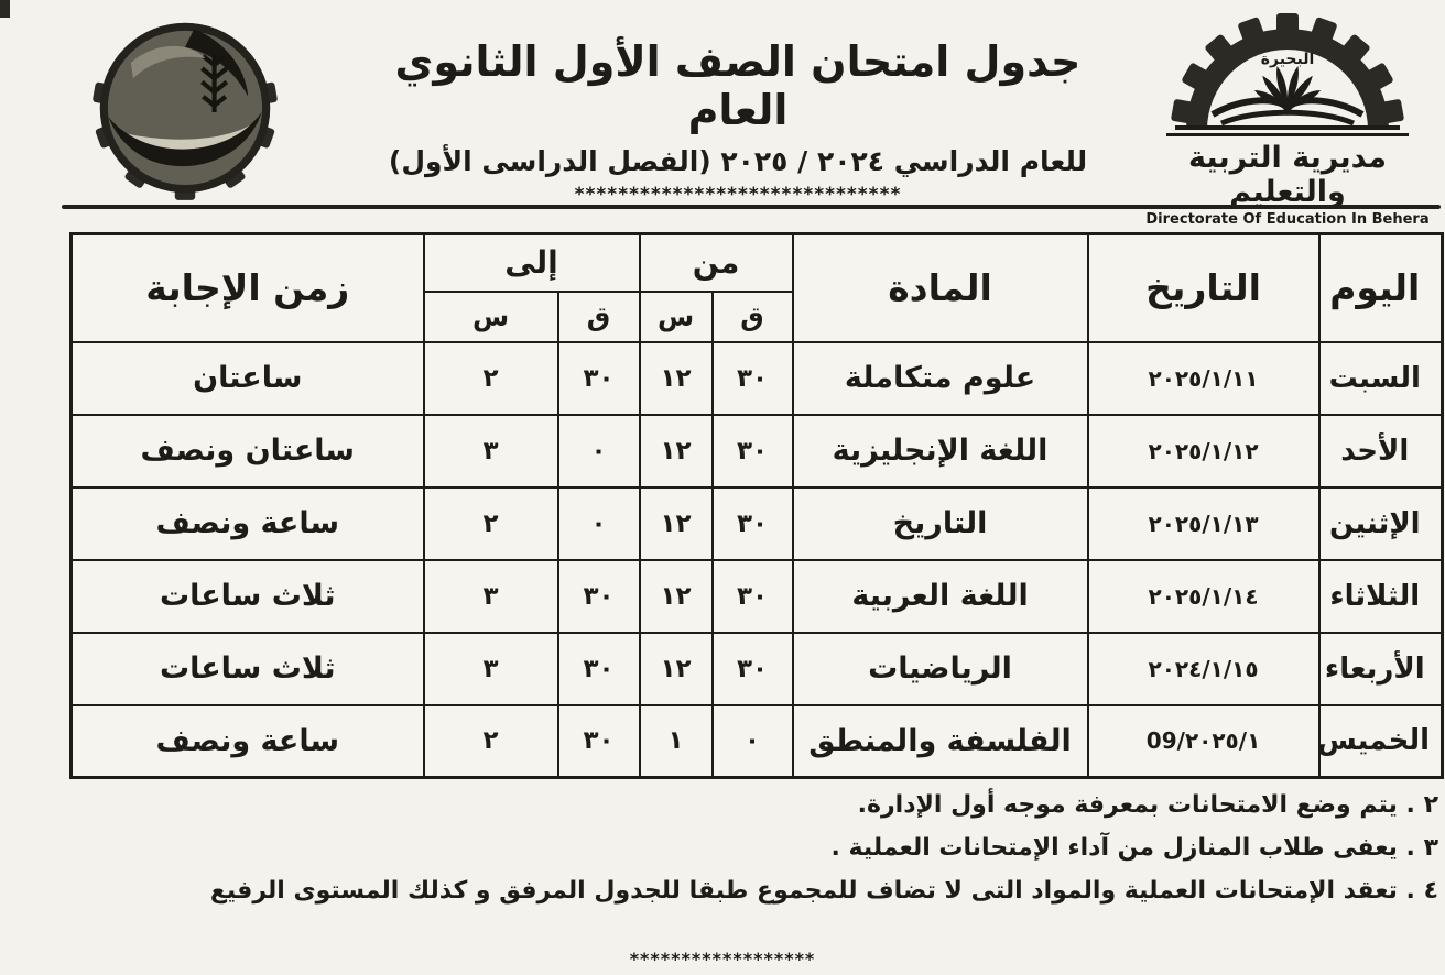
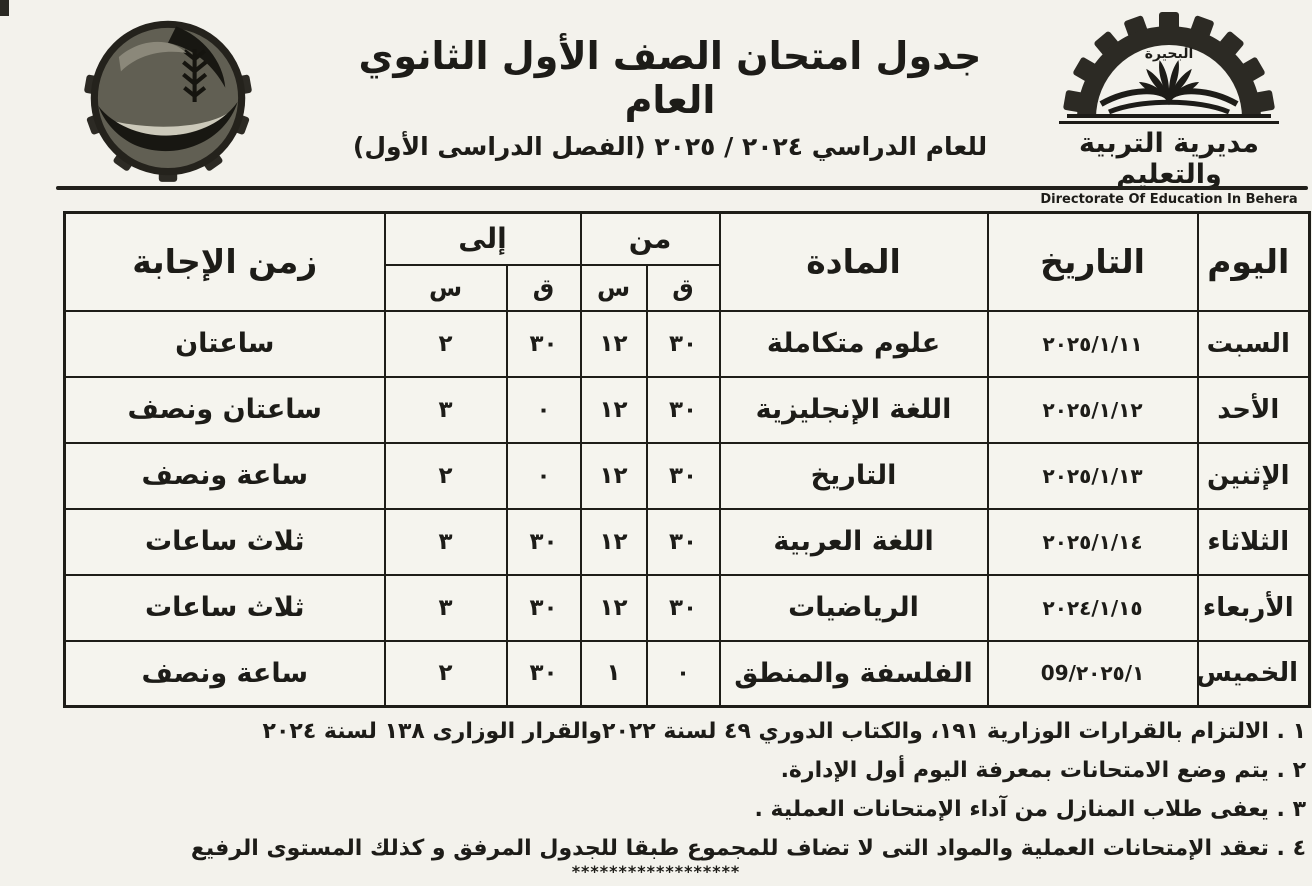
  البحيرة
  مديرية التربية والتعليم
  Directorate Of Education In Behera
  جدول امتحان الصف الأول الثانوي العام
  للعام الدراسي ٢٠٢٤ / ٢٠٢٥ (الفصل الدراسى الأول)
- ******************************
  اليوم	التاريخ	المادة	من	إلى	زمن الإجابة
  ق	س	ق	س
  السبت	٢٠٢٥/١/١١	علوم متكاملة	٣٠	١٢	٣٠	٢	ساعتان
  الأحد	٢٠٢٥/١/١٢	اللغة الإنجليزية	٣٠	١٢	٠	٣	ساعتان ونصف
  الإثنين	٢٠٢٥/١/١٣	التاريخ	٣٠	١٢	٠	٢	ساعة ونصف
  الثلاثاء	٢٠٢٥/١/١٤	اللغة العربية	٣٠	١٢	٣٠	٣	ثلاث ساعات
  الأربعاء	٢٠٢٤/١/١٥	الرياضيات	٣٠	١٢	٣٠	٣	ثلاث ساعات
  الخميس	٢٠٢٥/١/09	الفلسفة والمنطق	٠	١	٣٠	٢	ساعة ونصف
+ ١ . الالتزام بالقرارات الوزارية ١٩١، والكتاب الدوري ٤٩ لسنة ٢٠٢٢والقرار الوزارى ١٣٨ لسنة ٢٠٢٤
- ٢ . يتم وضع الامتحانات بمعرفة موجه أول الإدارة.
+ ٢ . يتم وضع الامتحانات بمعرفة اليوم أول الإدارة.
  ٣ . يعفى طلاب المنازل من آداء الإمتحانات العملية .
  ٤ . تعقد الإمتحانات العملية والمواد التى لا تضاف للمجموع طبقا للجدول المرفق و كذلك المستوى الرفيع
  ******************
